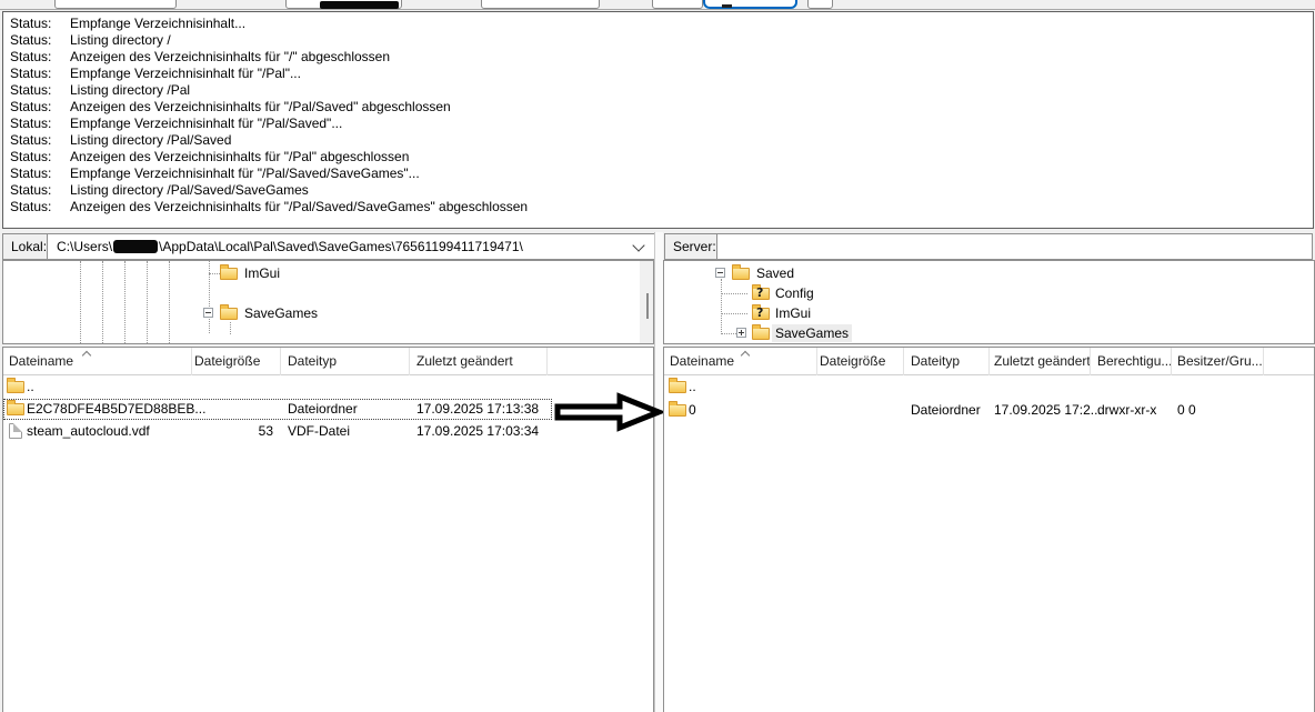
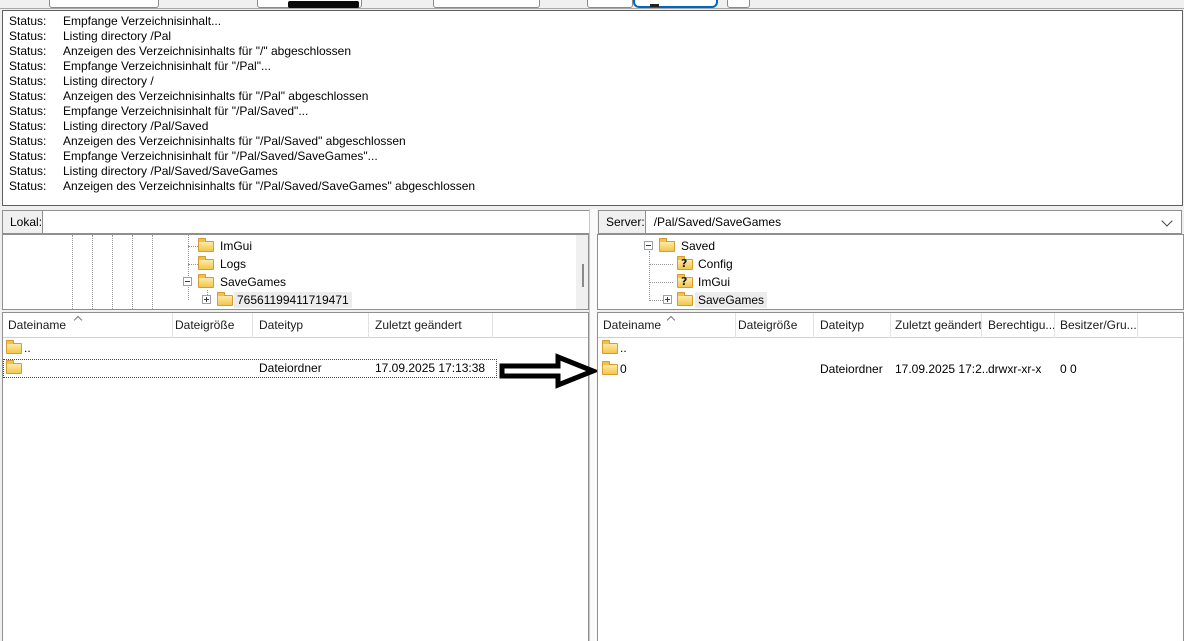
  Status:
  Empfange Verzeichnisinhalt...
  Status:
- Listing directory /
+ Listing directory /Pal
  Status:
  Anzeigen des Verzeichnisinhalts für "/" abgeschlossen
  Status:
  Empfange Verzeichnisinhalt für "/Pal"...
  Status:
- Listing directory /Pal
+ Listing directory /
  Status:
- Anzeigen des Verzeichnisinhalts für "/Pal/Saved" abgeschlossen
+ Anzeigen des Verzeichnisinhalts für "/Pal" abgeschlossen
  Status:
  Empfange Verzeichnisinhalt für "/Pal/Saved"...
  Status:
  Listing directory /Pal/Saved
  Status:
- Anzeigen des Verzeichnisinhalts für "/Pal" abgeschlossen
+ Anzeigen des Verzeichnisinhalts für "/Pal/Saved" abgeschlossen
  Status:
  Empfange Verzeichnisinhalt für "/Pal/Saved/SaveGames"...
  Status:
  Listing directory /Pal/Saved/SaveGames
  Status:
  Anzeigen des Verzeichnisinhalts für "/Pal/Saved/SaveGames" abgeschlossen
  Lokal:
- C:\Users\
- \AppData\Local\Pal\Saved\SaveGames\76561199411719471\
  Server:
+ /Pal/Saved/SaveGames
  ImGui
+ Logs
  SaveGames
+ 76561199411719471
  Saved
  Config
  ImGui
  SaveGames
  Dateiname
  Dateigröße
  Dateityp
  Zuletzt geändert
  ..
- E2C78DFE4B5D7ED88BEB...
  Dateiordner
  17.09.2025 17:13:38
- steam_autocloud.vdf
- 53
- VDF-Datei
- 17.09.2025 17:03:34
  Dateiname
  Dateigröße
  Dateityp
  Zuletzt geändert
  Berechtigu...
  Besitzer/Gru...
  ..
  0
  Dateiordner
  17.09.2025 17:2...
  drwxr-xr-x
  0 0
